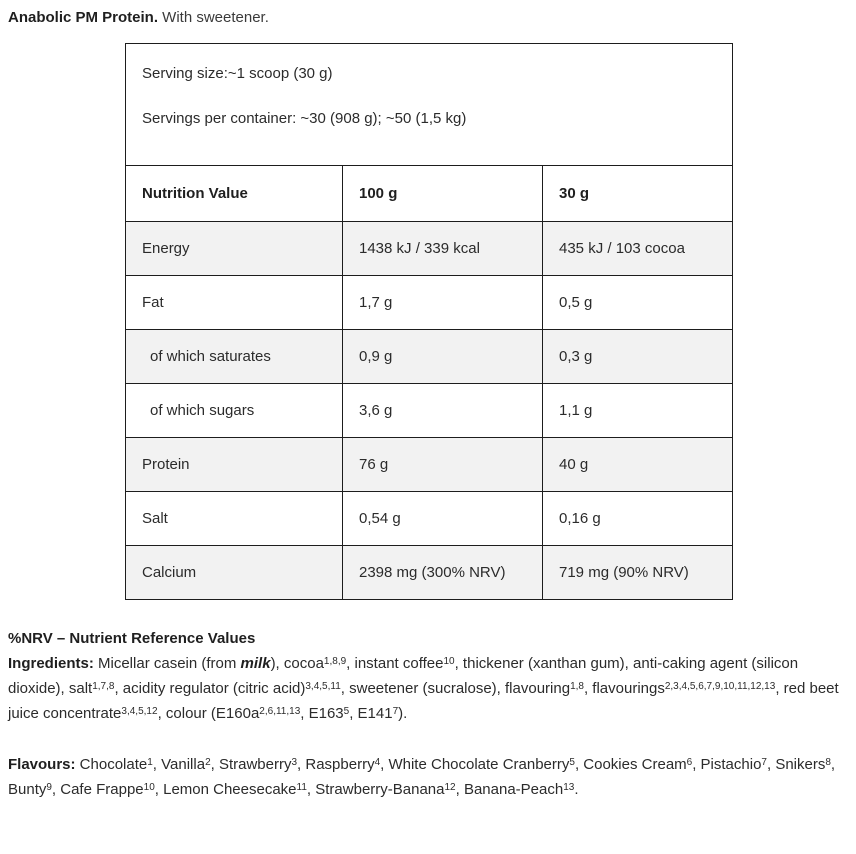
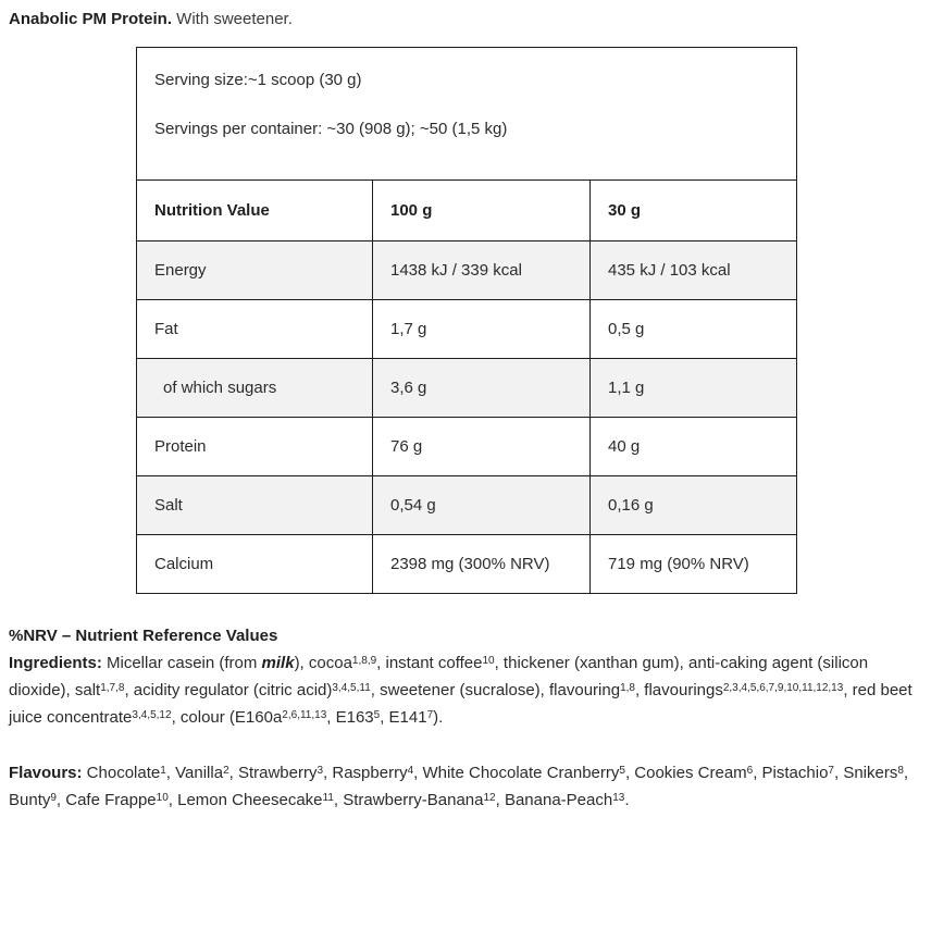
  Anabolic PM Protein. With sweetener.
  Serving size:~1 scoop (30 g) Servings per container: ~30 (908 g); ~50 (1,5 kg)
  Nutrition Value	100 g	30 g
- Energy	1438 kJ / 339 kcal	435 kJ / 103 cocoa
+ Energy	1438 kJ / 339 kcal	435 kJ / 103 kcal
  Fat	1,7 g	0,5 g
- of which saturates	0,9 g	0,3 g
  of which sugars	3,6 g	1,1 g
  Protein	76 g	40 g
  Salt	0,54 g	0,16 g
  Calcium	2398 mg (300% NRV)	719 mg (90% NRV)
  %NRV – Nutrient Reference Values
  Ingredients: Micellar casein (from milk), cocoa1,8,9, instant coffee10, thickener (xanthan gum), anti-caking agent (silicon dioxide), salt1,7,8, acidity regulator (citric acid)3,4,5,11, sweetener (sucralose), flavouring1,8, flavourings2,3,4,5,6,7,9,10,11,12,13, red beet juice concentrate3,4,5,12, colour (E160a2,6,11,13, E1635, E1417).
  Flavours: Chocolate1, Vanilla2, Strawberry3, Raspberry4, White Chocolate Cranberry5, Cookies Cream6, Pistachio7, Snikers8, Bunty9, Cafe Frappe10, Lemon Cheesecake11, Strawberry-Banana12, Banana-Peach13.
